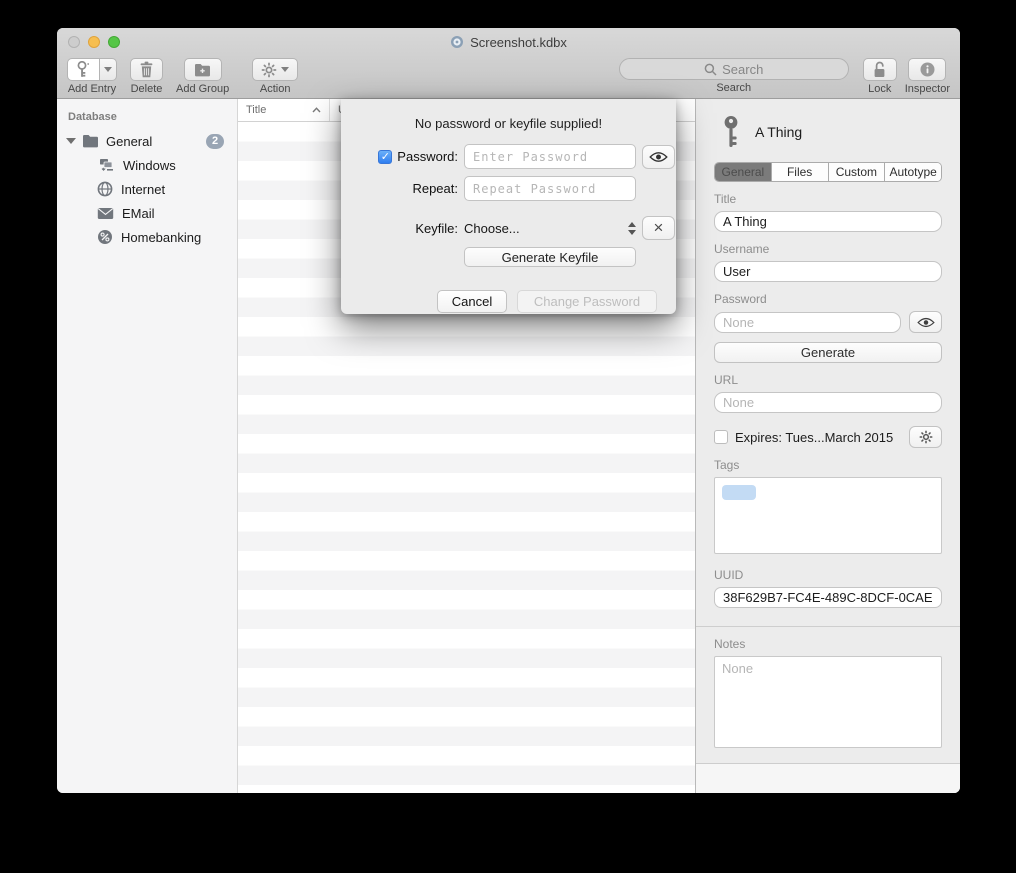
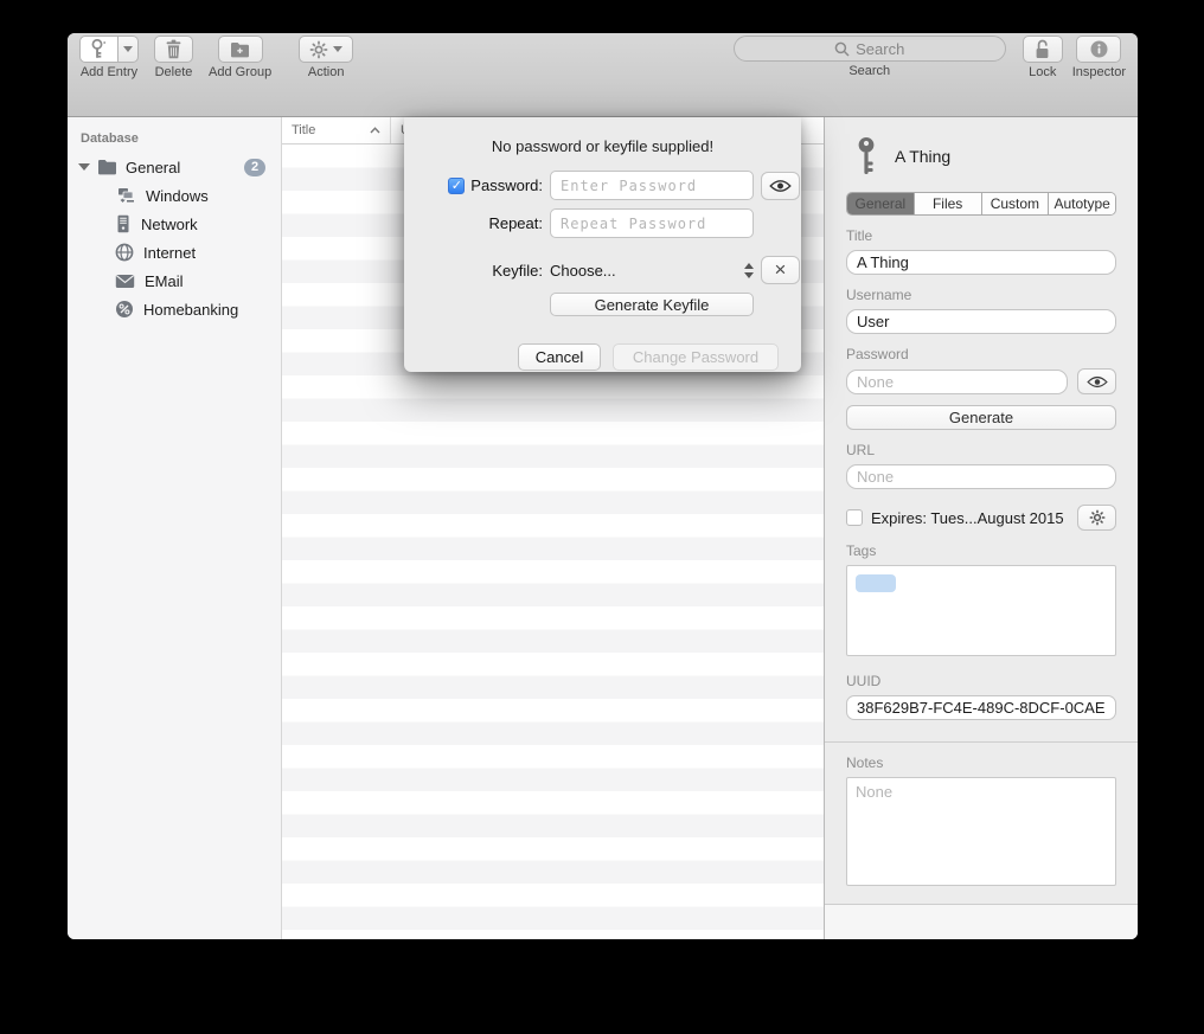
- Screenshot.kdbx
  Add Entry
  Delete
  Add Group
  Action
  Search
  Search
  Lock
  Inspector
  Database
  General
  2
  Windows
+ Network
  Internet
  EMail
  Homebanking
  Title
  A Thing
  General
  Files
  Custom
  Autotype
  Title
  A Thing
  Username
  User
  Password
  None
  Generate
  URL
  None
- Expires: Tues...March 2015
+ Expires: Tues...August 2015
  Tags
  UUID
  38F629B7-FC4E-489C-8DCF-0CAE
  Notes
  None
  No password or keyfile supplied!
  ✓
  Password:
  Enter Password
  Repeat:
  Repeat Password
  Keyfile:
  Choose...
  ×
  Generate Keyfile
  Cancel
  Change Password
